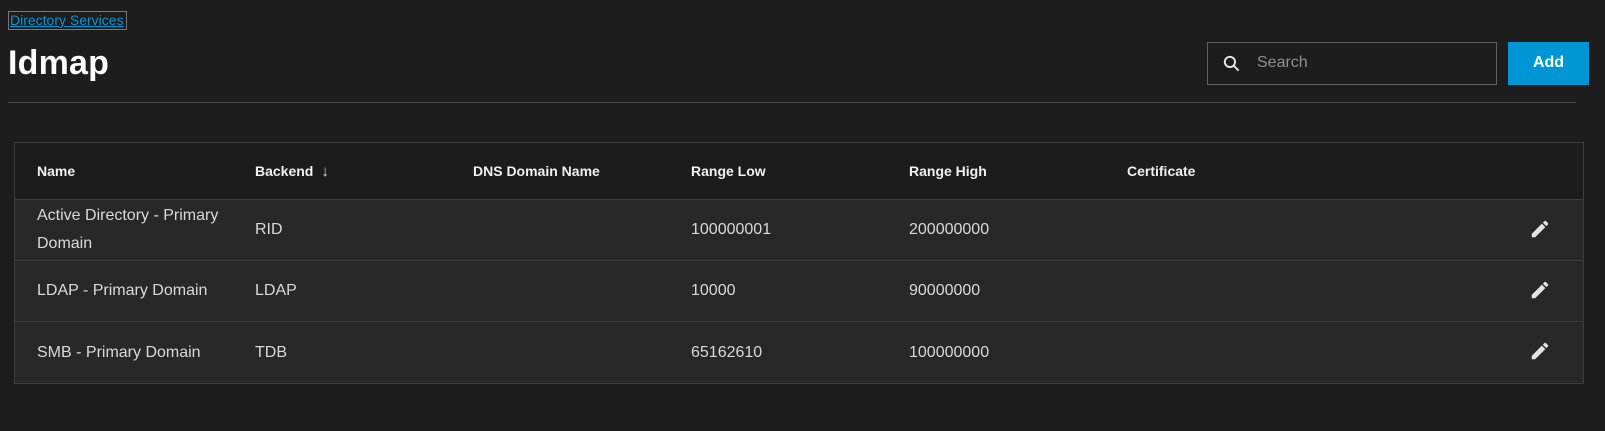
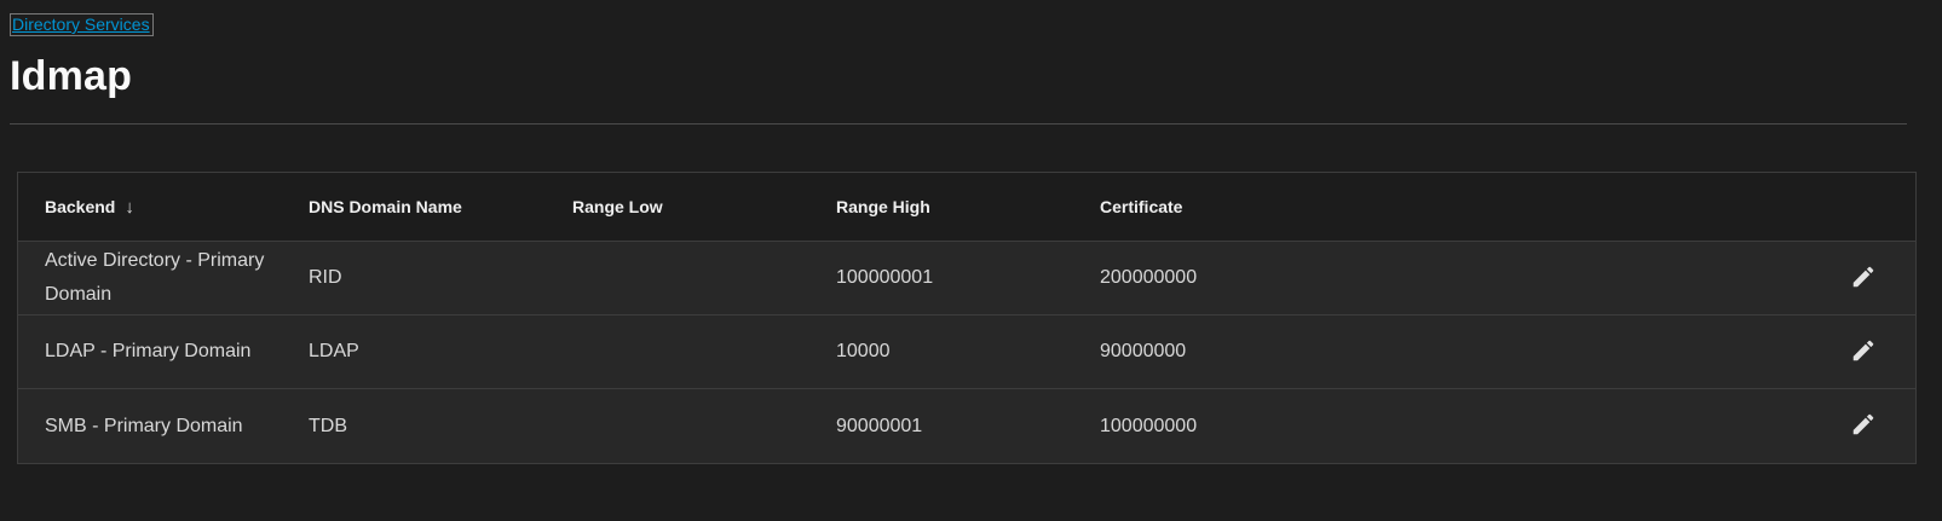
  Directory Services
  Idmap
- Search
- Add
- Name
  Backend
  ↓
  DNS Domain Name
  Range Low
  Range High
  Certificate
  Active Directory - Primary Domain
  RID
  100000001
  200000000
  LDAP - Primary Domain
  LDAP
  10000
  90000000
  SMB - Primary Domain
  TDB
- 65162610
+ 90000001
  100000000
